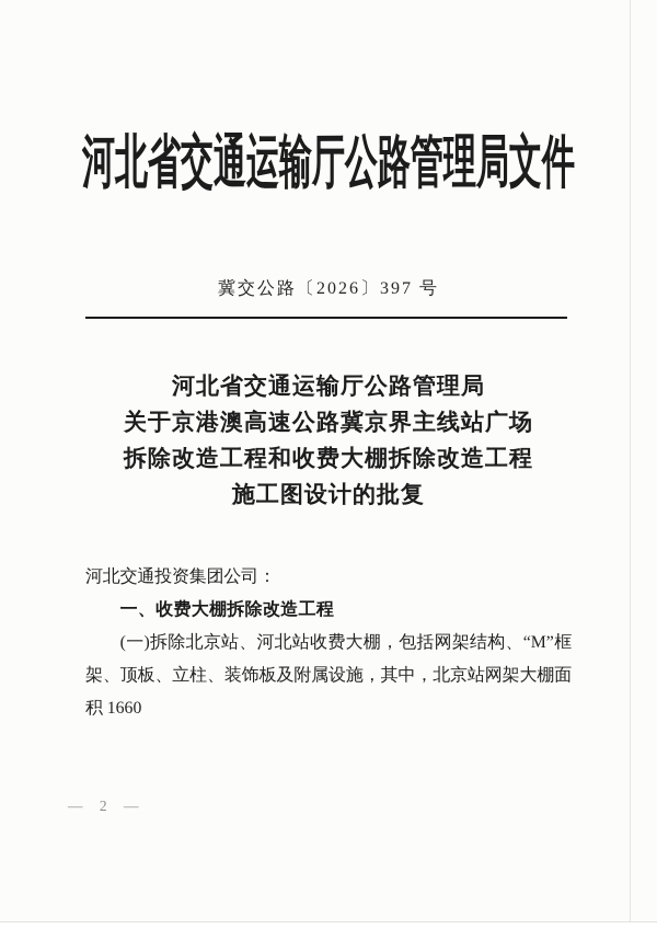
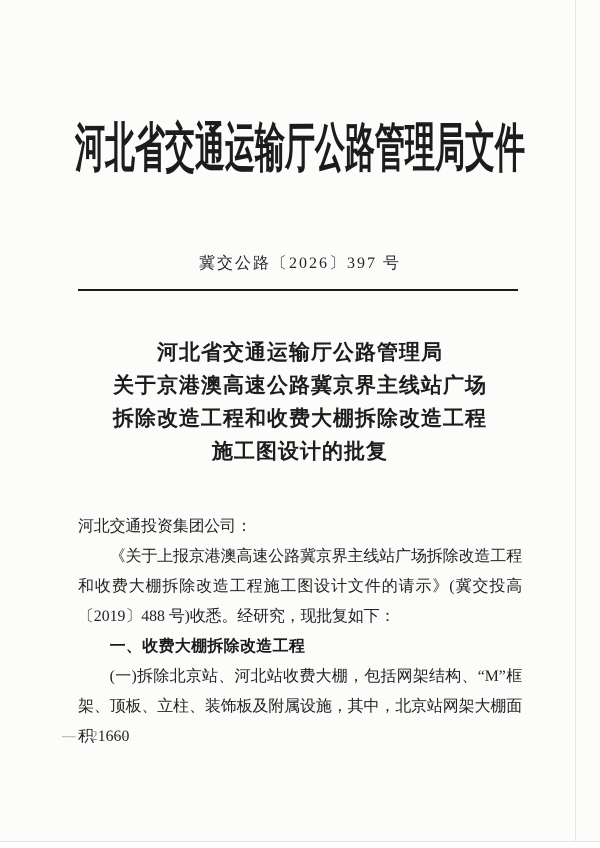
  河北省交通运输厅公路管理局文件
  冀交公路〔2026〕397 号
  河北省交通运输厅公路管理局
  关于京港澳高速公路冀京界主线站广场
  拆除改造工程和收费大棚拆除改造工程
  施工图设计的批复
  河北交通投资集团公司：
+ 《关于上报京港澳高速公路冀京界主线站广场拆除改造工程和收费大棚拆除改造工程施工图设计文件的请示》(冀交投高〔2019〕488 号)收悉。经研究，现批复如下：
  一、收费大棚拆除改造工程
  (一)拆除北京站、河北站收费大棚，包括网架结构、“M”框架、顶板、立柱、装饰板及附属设施，其中，北京站网架大棚面积 1660
  — 2 —
